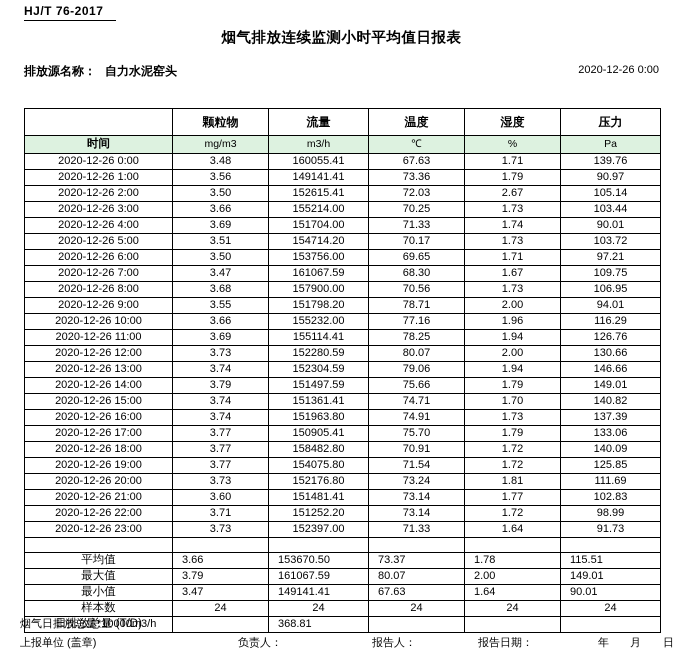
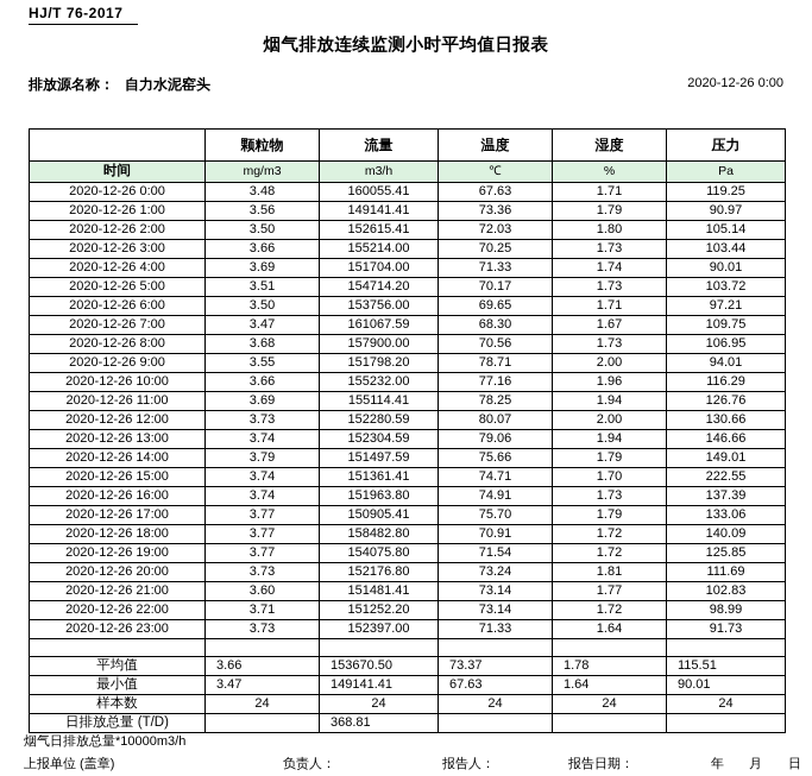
  HJ/T 76-2017
  烟气排放连续监测小时平均值日报表
  排放源名称：
  自力水泥窑头
  2020-12-26 0:00
  	颗粒物	流量	温度	湿度	压力
  时间	mg/m3	m3/h	℃	%	Pa
- 2020-12-26 0:00	3.48	160055.41	67.63	1.71	139.76
+ 2020-12-26 0:00	3.48	160055.41	67.63	1.71	119.25
  2020-12-26 1:00	3.56	149141.41	73.36	1.79	90.97
- 2020-12-26 2:00	3.50	152615.41	72.03	2.67	105.14
+ 2020-12-26 2:00	3.50	152615.41	72.03	1.80	105.14
  2020-12-26 3:00	3.66	155214.00	70.25	1.73	103.44
  2020-12-26 4:00	3.69	151704.00	71.33	1.74	90.01
  2020-12-26 5:00	3.51	154714.20	70.17	1.73	103.72
  2020-12-26 6:00	3.50	153756.00	69.65	1.71	97.21
  2020-12-26 7:00	3.47	161067.59	68.30	1.67	109.75
  2020-12-26 8:00	3.68	157900.00	70.56	1.73	106.95
  2020-12-26 9:00	3.55	151798.20	78.71	2.00	94.01
  2020-12-26 10:00	3.66	155232.00	77.16	1.96	116.29
  2020-12-26 11:00	3.69	155114.41	78.25	1.94	126.76
  2020-12-26 12:00	3.73	152280.59	80.07	2.00	130.66
  2020-12-26 13:00	3.74	152304.59	79.06	1.94	146.66
  2020-12-26 14:00	3.79	151497.59	75.66	1.79	149.01
- 2020-12-26 15:00	3.74	151361.41	74.71	1.70	140.82
+ 2020-12-26 15:00	3.74	151361.41	74.71	1.70	222.55
  2020-12-26 16:00	3.74	151963.80	74.91	1.73	137.39
  2020-12-26 17:00	3.77	150905.41	75.70	1.79	133.06
  2020-12-26 18:00	3.77	158482.80	70.91	1.72	140.09
  2020-12-26 19:00	3.77	154075.80	71.54	1.72	125.85
  2020-12-26 20:00	3.73	152176.80	73.24	1.81	111.69
  2020-12-26 21:00	3.60	151481.41	73.14	1.77	102.83
  2020-12-26 22:00	3.71	151252.20	73.14	1.72	98.99
  2020-12-26 23:00	3.73	152397.00	71.33	1.64	91.73
  平均值	3.66	153670.50	73.37	1.78	115.51
- 最大值	3.79	161067.59	80.07	2.00	149.01
  最小值	3.47	149141.41	67.63	1.64	90.01
  样本数	24	24	24	24	24
  日排放总量 (T/D)		368.81
  烟气日排放总量*10000m3/h
  上报单位 (盖章)
  负责人：
  报告人：
  报告日期：
  年
  月
  日
